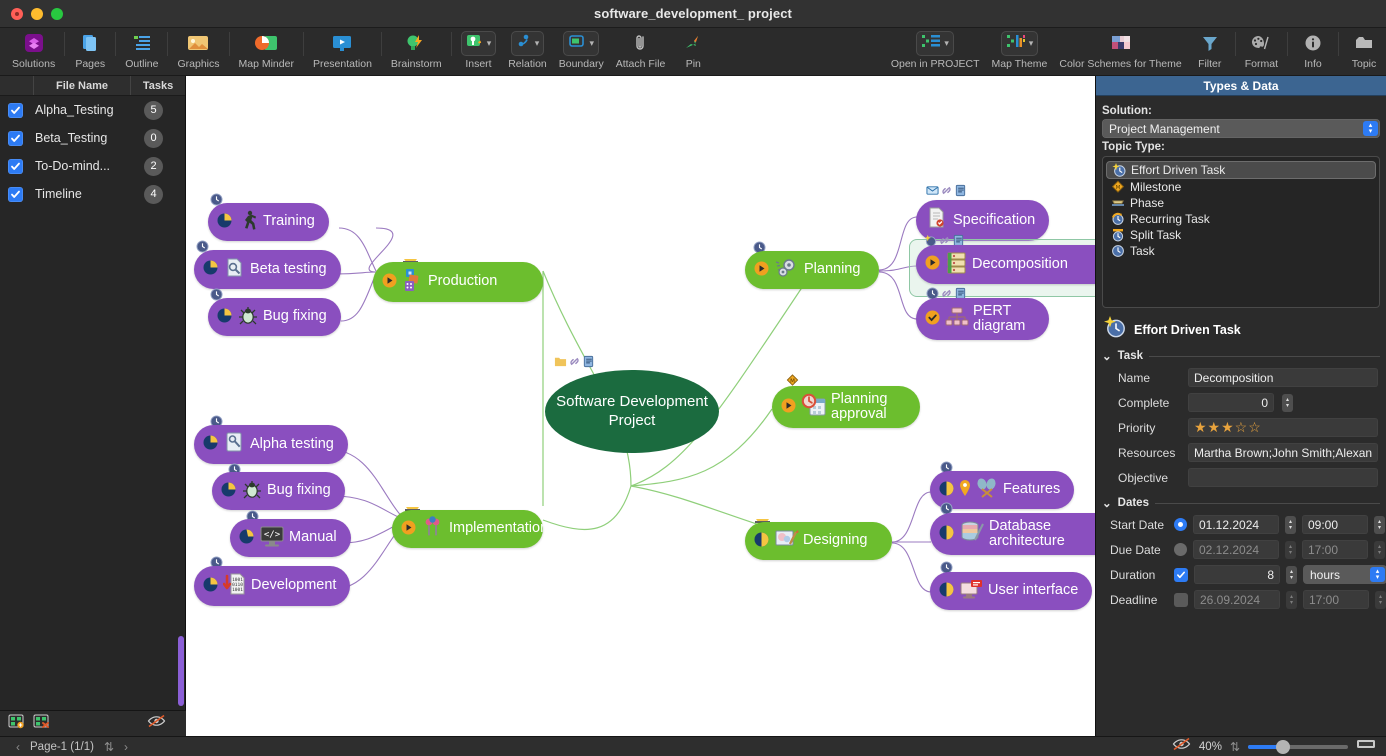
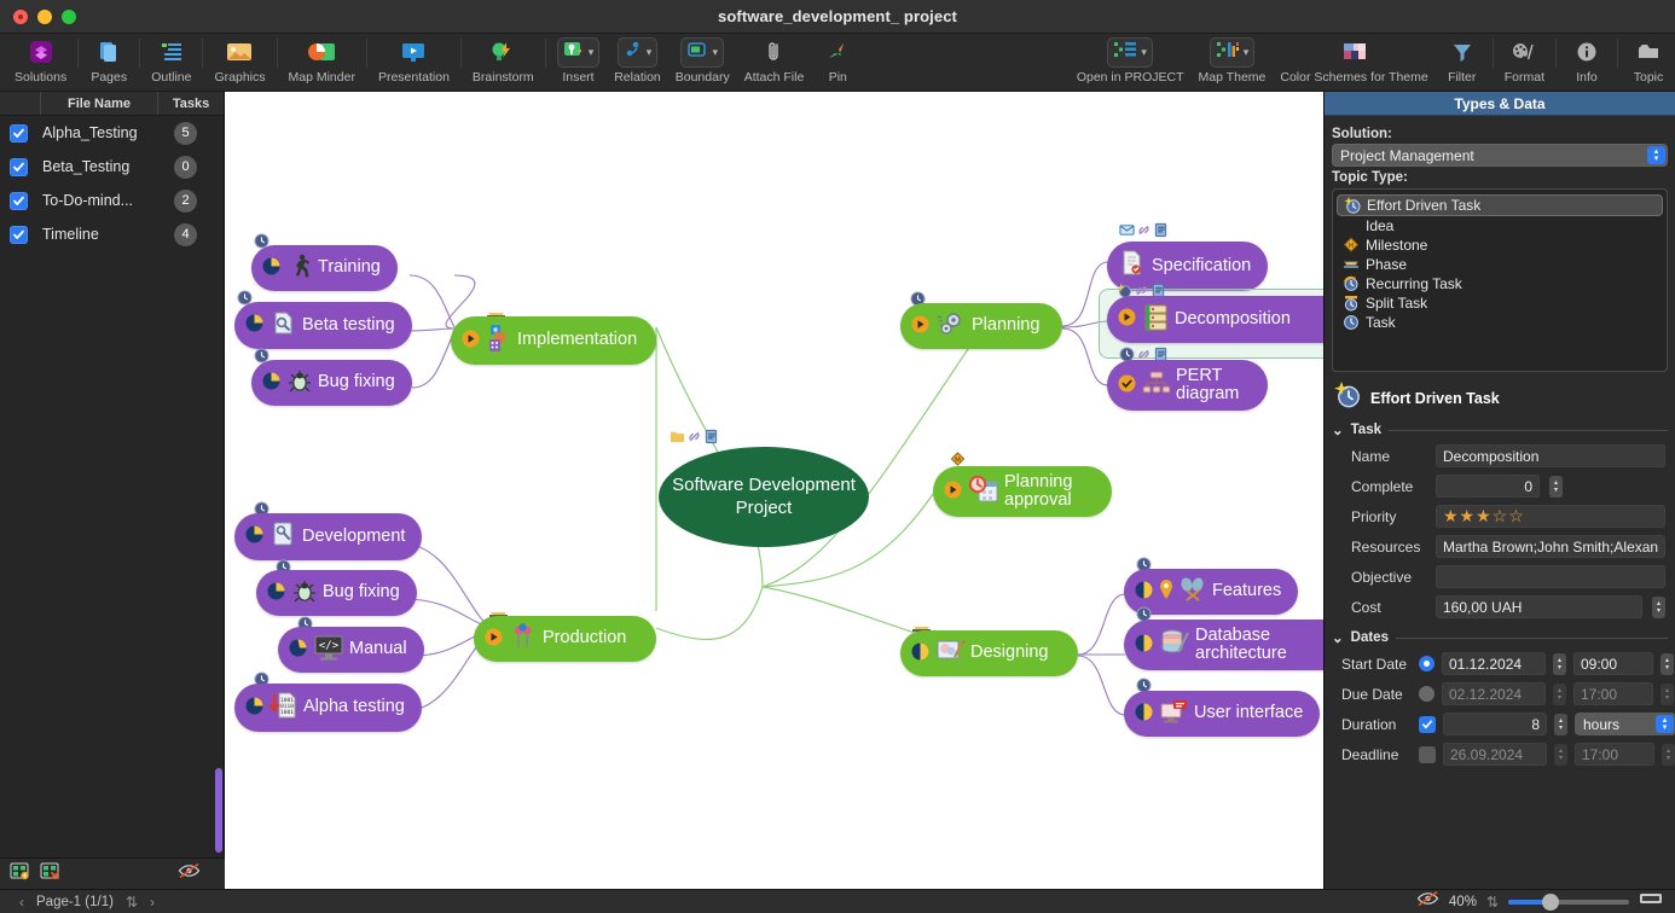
  software_development_ project
  Solutions
  Pages
  Outline
  Graphics
  Map Minder
  Presentation
  Brainstorm
  ▾
  Insert
  ▾
  Relation
  ▾
  Boundary
  Attach File
  Pin
  ▾
  Open in PROJECT
  ▾
  Map Theme
  Color Schemes for Theme
  Filter
  Format
  Info
  Topic
  File Name
  Tasks
  Alpha_Testing
  5
  Beta_Testing
  0
  To-Do-mind...
  2
  Timeline
  4
  Software Development Project
  Training
  Beta testing
  Bug fixing
- Production
+ Implementation
- Alpha testing
+ Development
  Bug fixing
  </>
  Manual
- Development
+ Alpha testing
- Implementation
+ Production
  Planning
  Specification
  Decomposition
  PERT diagram
  Planning approval
  Designing
  Features
  Database architecture
  User interface
  Types & Data
  Solution:
  Project Management
  Topic Type:
  Effort Driven Task
+ Idea
  Milestone
  Phase
  Recurring Task
  Split Task
  Task
  Effort Driven Task
  ⌄
  Task
  Name
  Decomposition
  Complete
  0
  Priority
  ★★★☆☆
  Resources
  Martha Brown;John Smith;Alexan
  Objective
+ Cost
+ 160,00 UAH
  ⌄
  Dates
  Start Date
  01.12.2024
  09:00
  Due Date
  02.12.2024
  17:00
  Duration
  8
  hours
  Deadline
  26.09.2024
  17:00
  ‹
  Page-1 (1/1)
  ⇅
  ›
  40%
  ⇅
